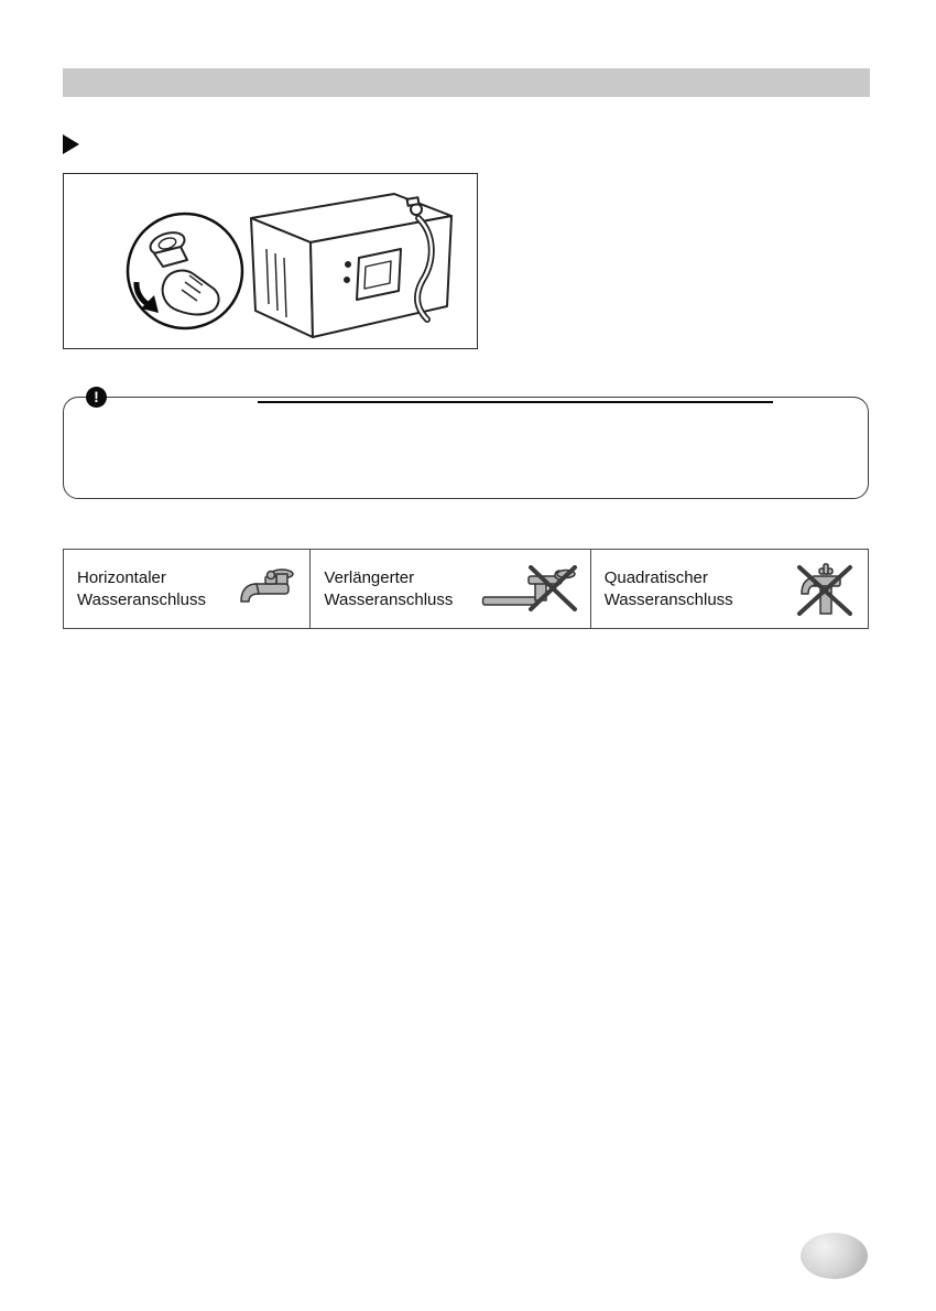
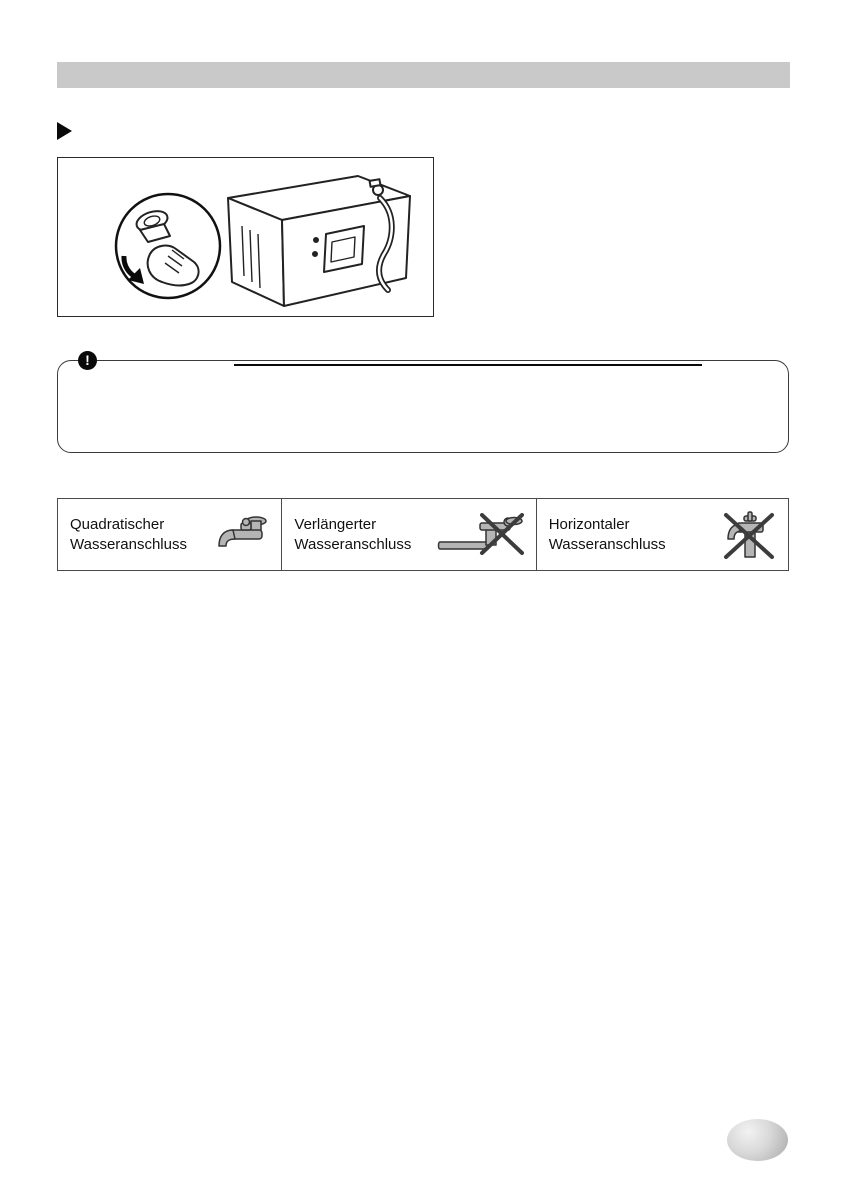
  !
- Horizontaler
+ Quadratischer
  Wasseranschluss
  Verlängerter
  Wasseranschluss
- Quadratischer
+ Horizontaler
  Wasseranschluss
